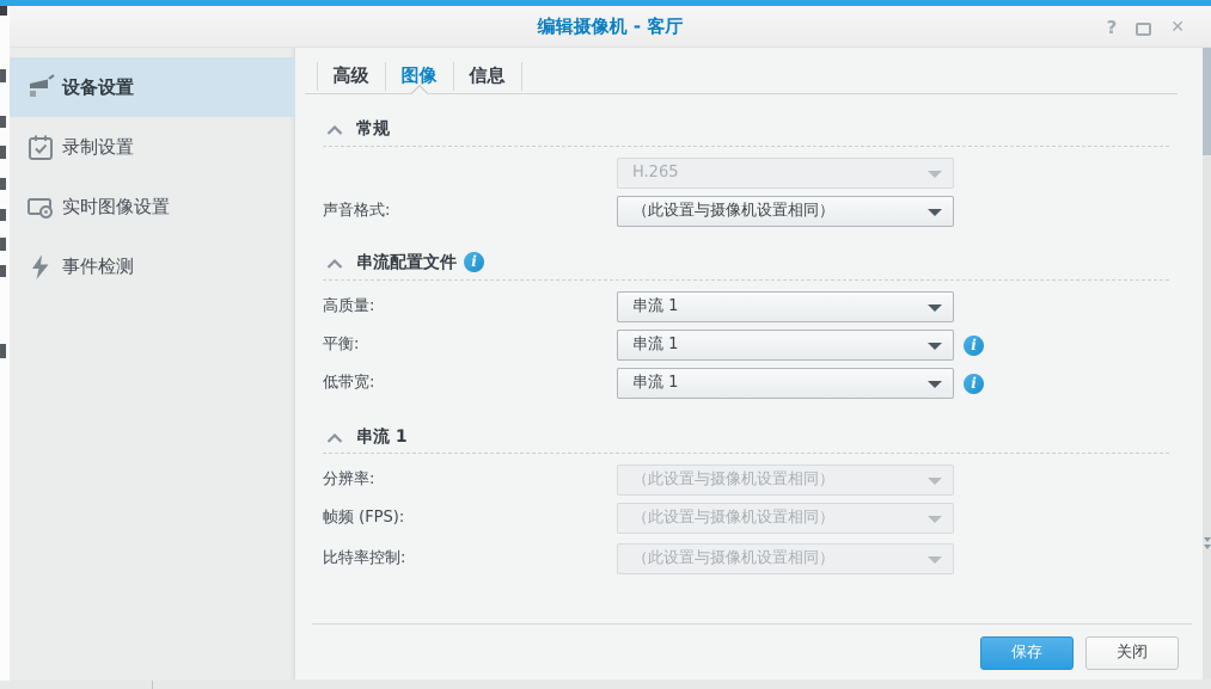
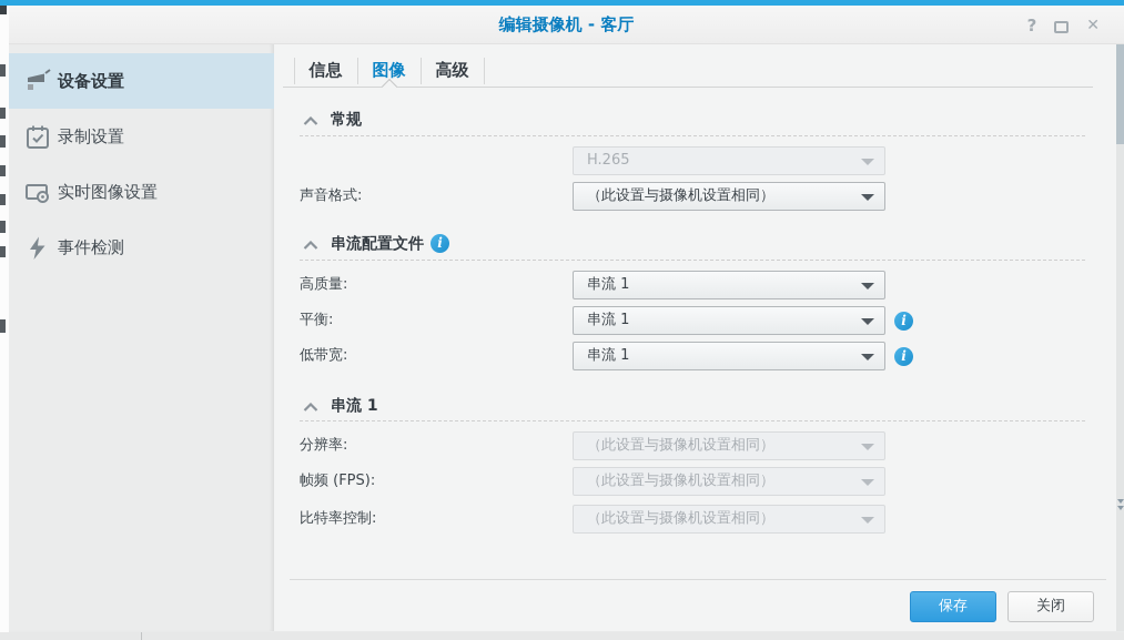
  编辑摄像机 - 客厅
  ?
  ✕
  设备设置
  录制设置
  实时图像设置
  事件检测
- 高级
+ 信息
  图像
- 信息
+ 高级
  常规
  H.265
  声音格式:
  （此设置与摄像机设置相同）
  串流配置文件
  i
  高质量:
  串流 1
  平衡:
  串流 1
  i
  低带宽:
  串流 1
  i
  串流 1
  分辨率:
  （此设置与摄像机设置相同）
  帧频 (FPS):
  （此设置与摄像机设置相同）
  比特率控制:
  （此设置与摄像机设置相同）
  保存
  关闭
